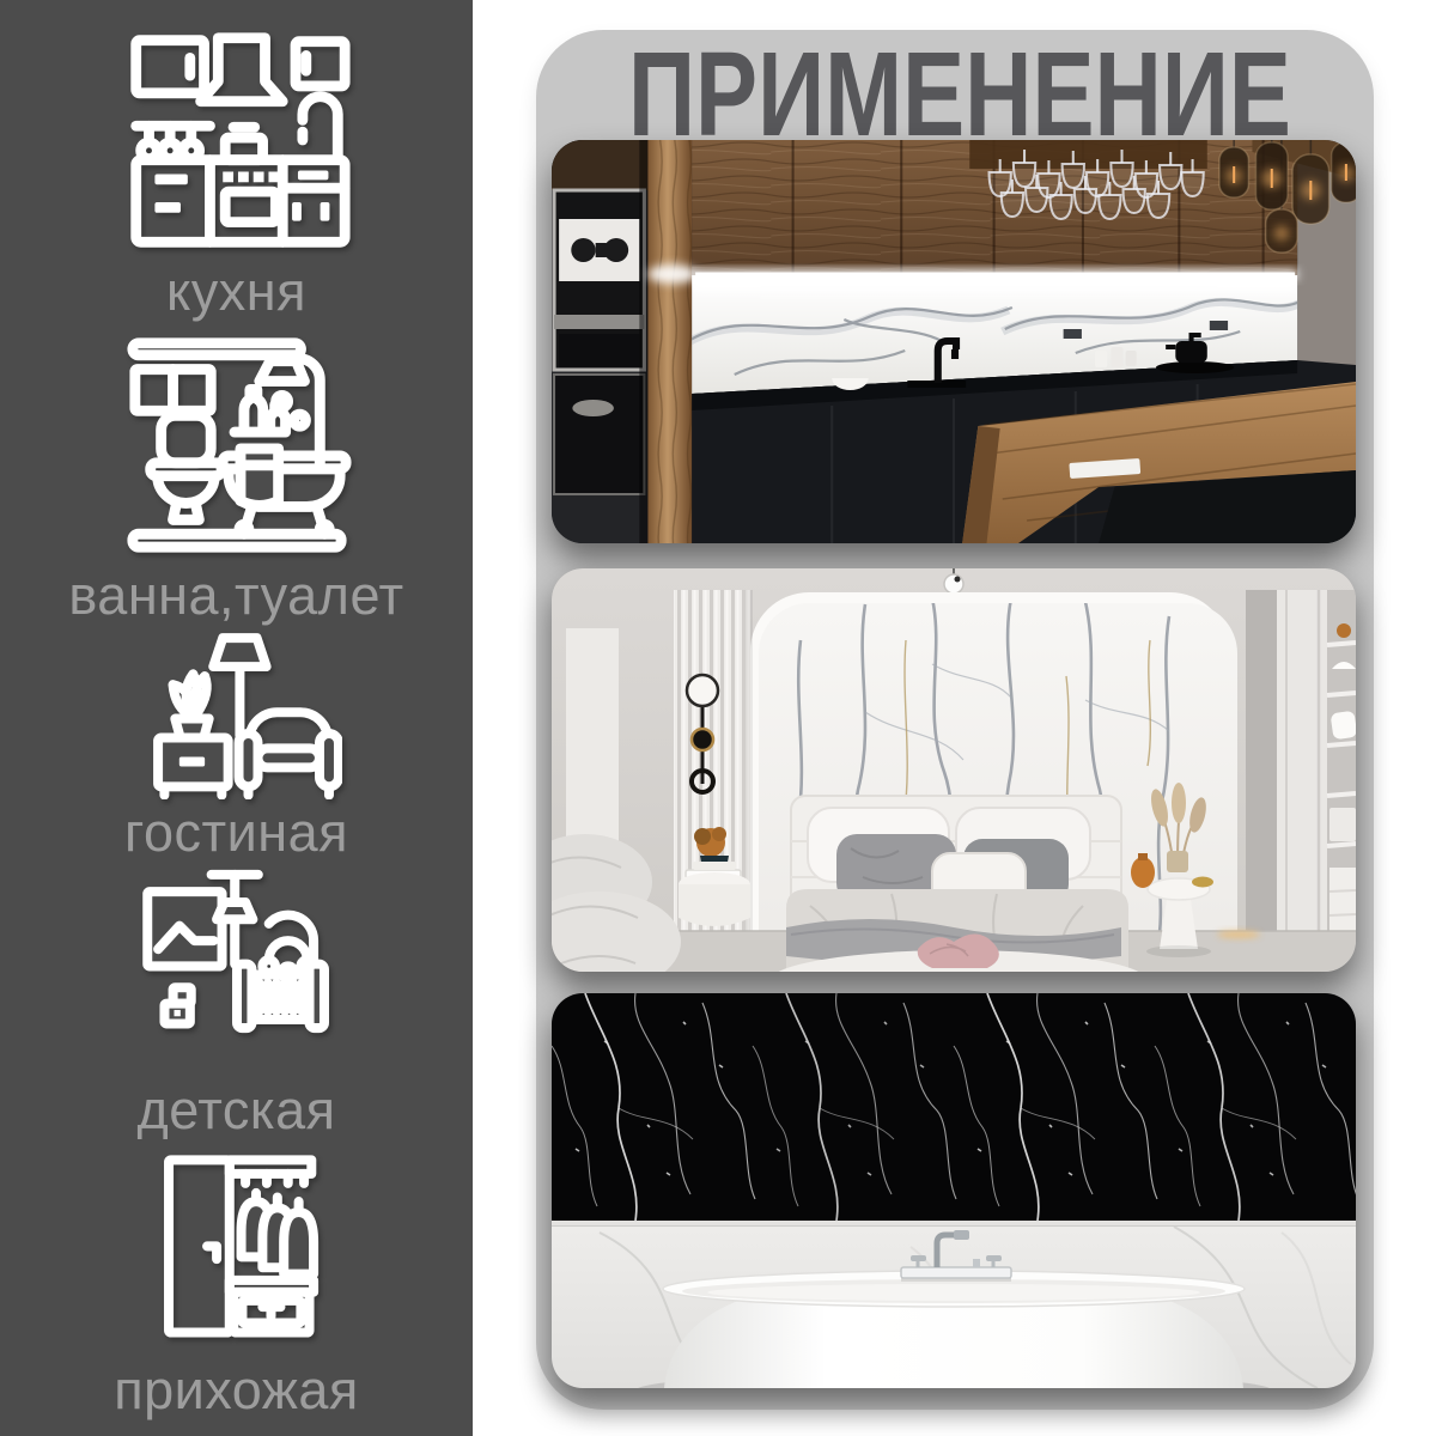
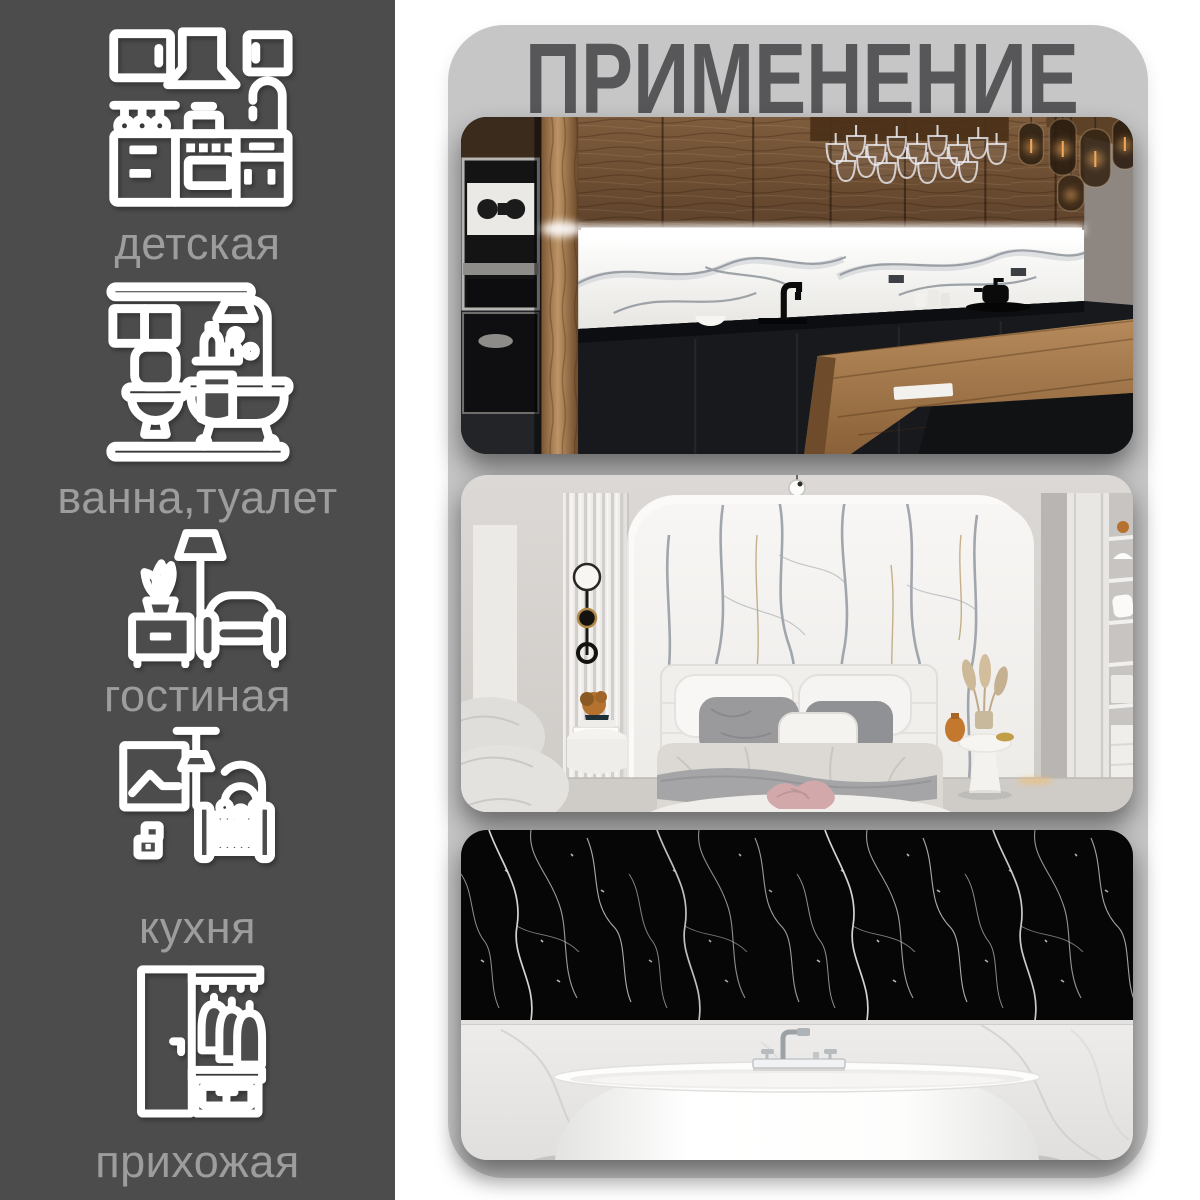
- кухня
+ детская
  ванна,туалет
  гостиная
- детская
+ кухня
  прихожая
  ПРИМЕНЕНИЕ
